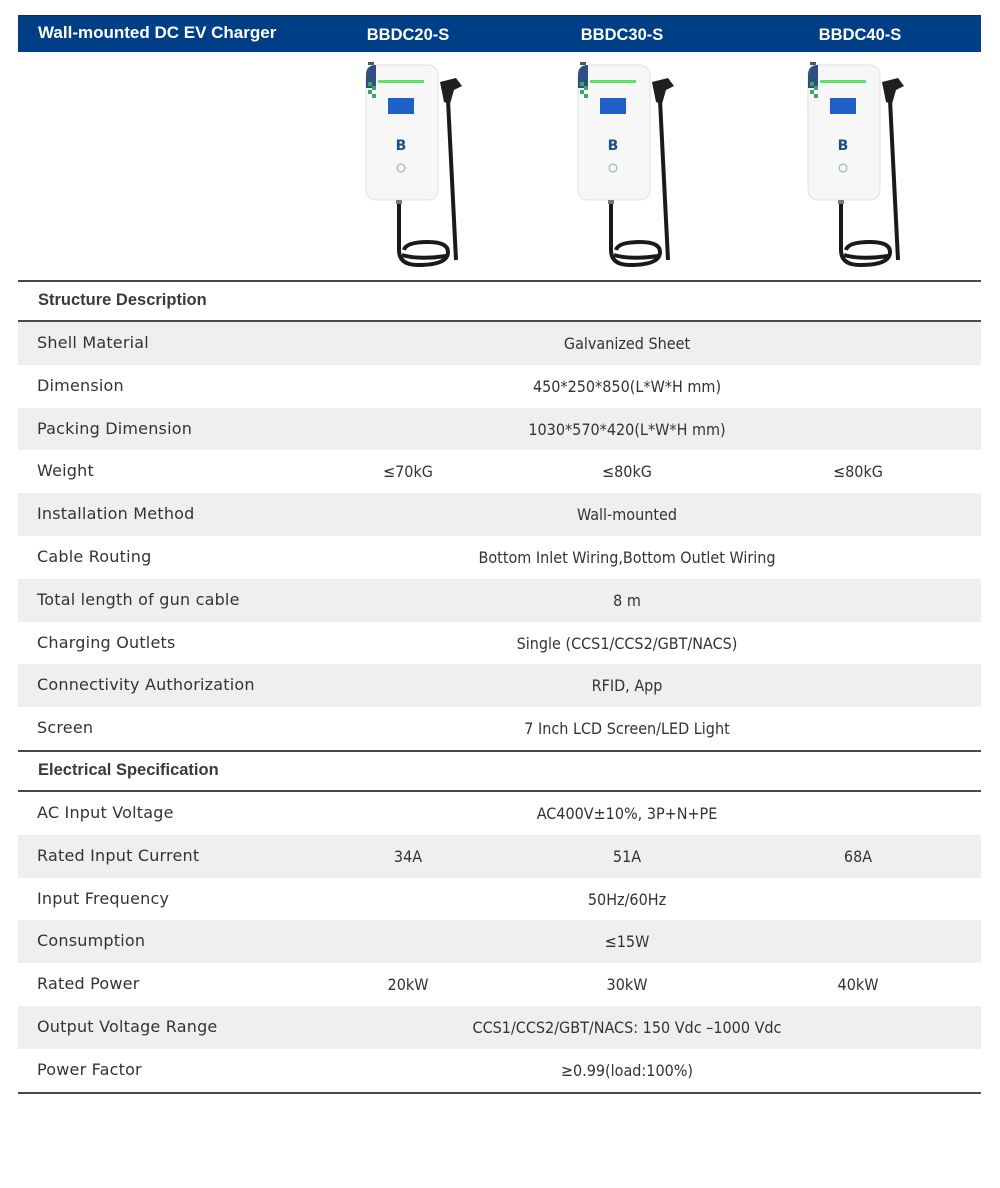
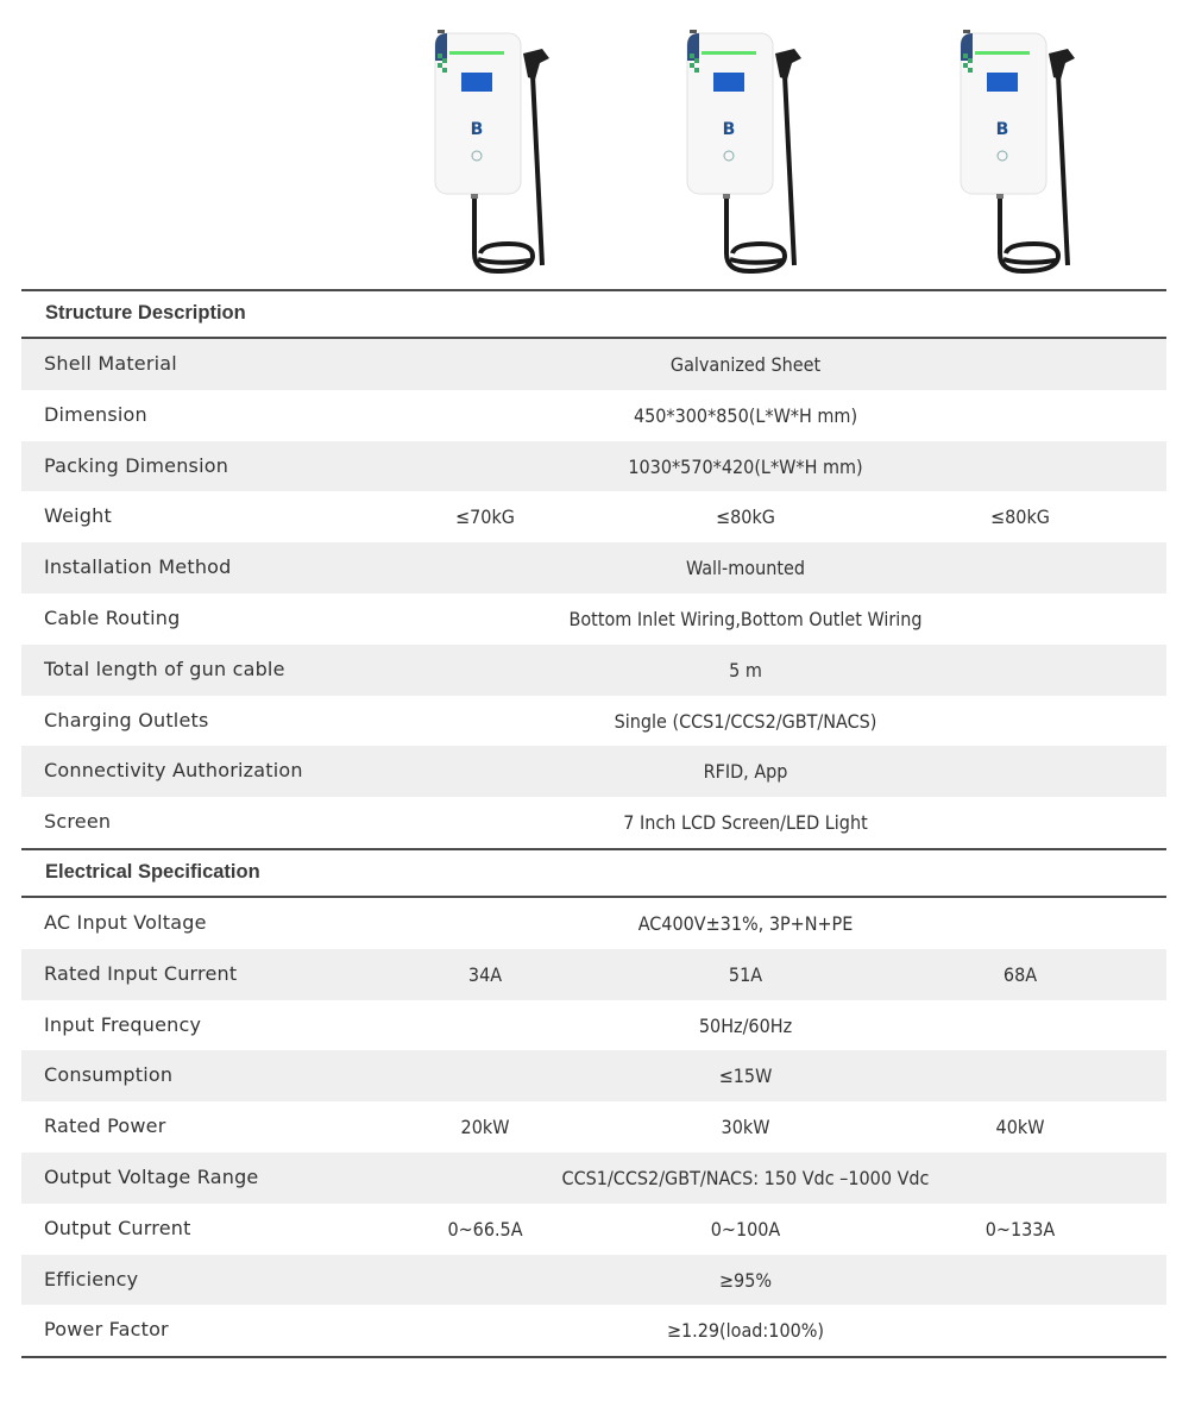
- Wall-mounted DC EV Charger
- BBDC20-S
- BBDC30-S
- BBDC40-S
  B
  B
  B
  Structure Description
  Shell Material
  Galvanized Sheet
  Dimension
- 450*250*850(L*W*H mm)
+ 450*300*850(L*W*H mm)
  Packing Dimension
  1030*570*420(L*W*H mm)
  Weight
  ≤70kG
  ≤80kG
  ≤80kG
  Installation Method
  Wall-mounted
  Cable Routing
  Bottom Inlet Wiring,Bottom Outlet Wiring
  Total length of gun cable
- 8 m
+ 5 m
  Charging Outlets
  Single (CCS1/CCS2/GBT/NACS)
  Connectivity Authorization
  RFID, App
  Screen
  7 Inch LCD Screen/LED Light
  Electrical Specification
  AC Input Voltage
- AC400V±10%, 3P+N+PE
+ AC400V±31%, 3P+N+PE
  Rated Input Current
  34A
  51A
  68A
  Input Frequency
  50Hz/60Hz
  Consumption
  ≤15W
  Rated Power
  20kW
  30kW
  40kW
  Output Voltage Range
  CCS1/CCS2/GBT/NACS: 150 Vdc –1000 Vdc
+ Output Current
+ 0~66.5A
+ 0~100A
+ 0~133A
+ Efficiency
+ ≥95%
  Power Factor
- ≥0.99(load:100%)
+ ≥1.29(load:100%)
